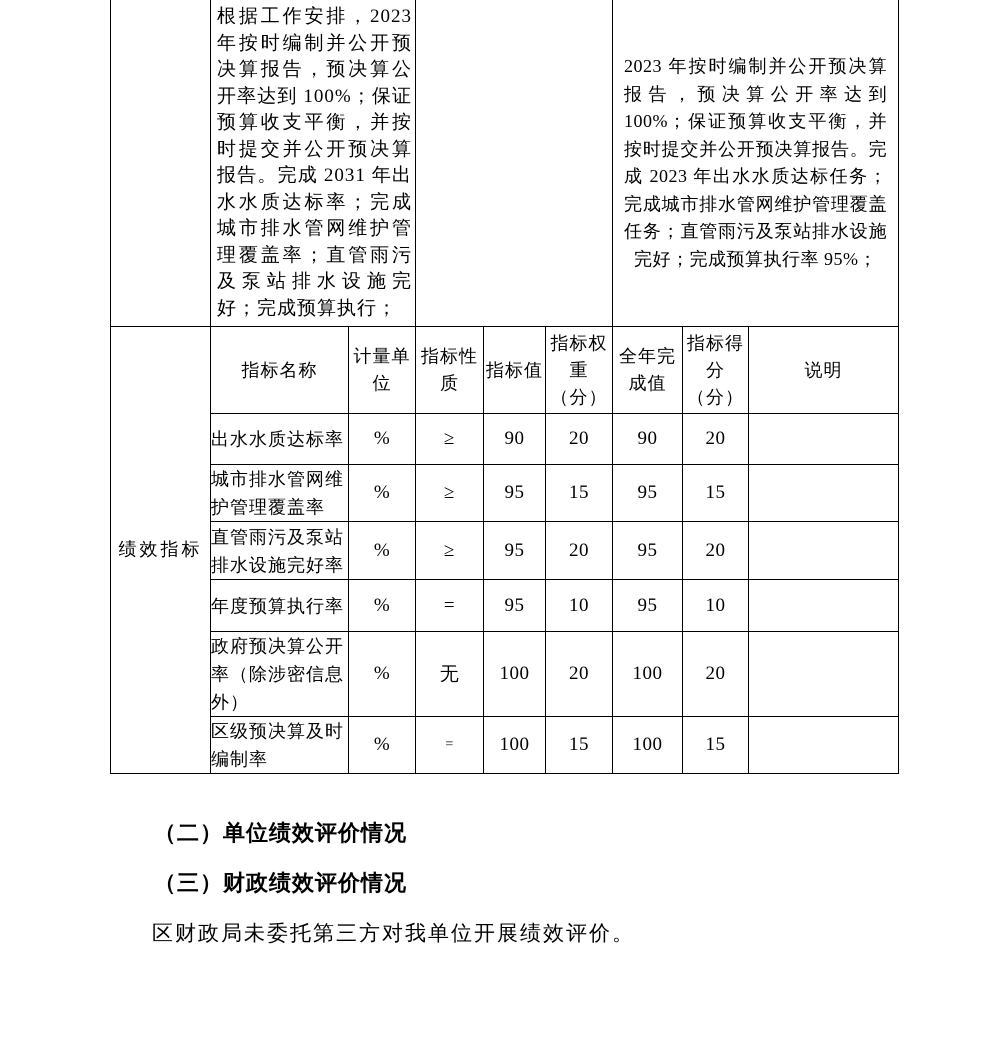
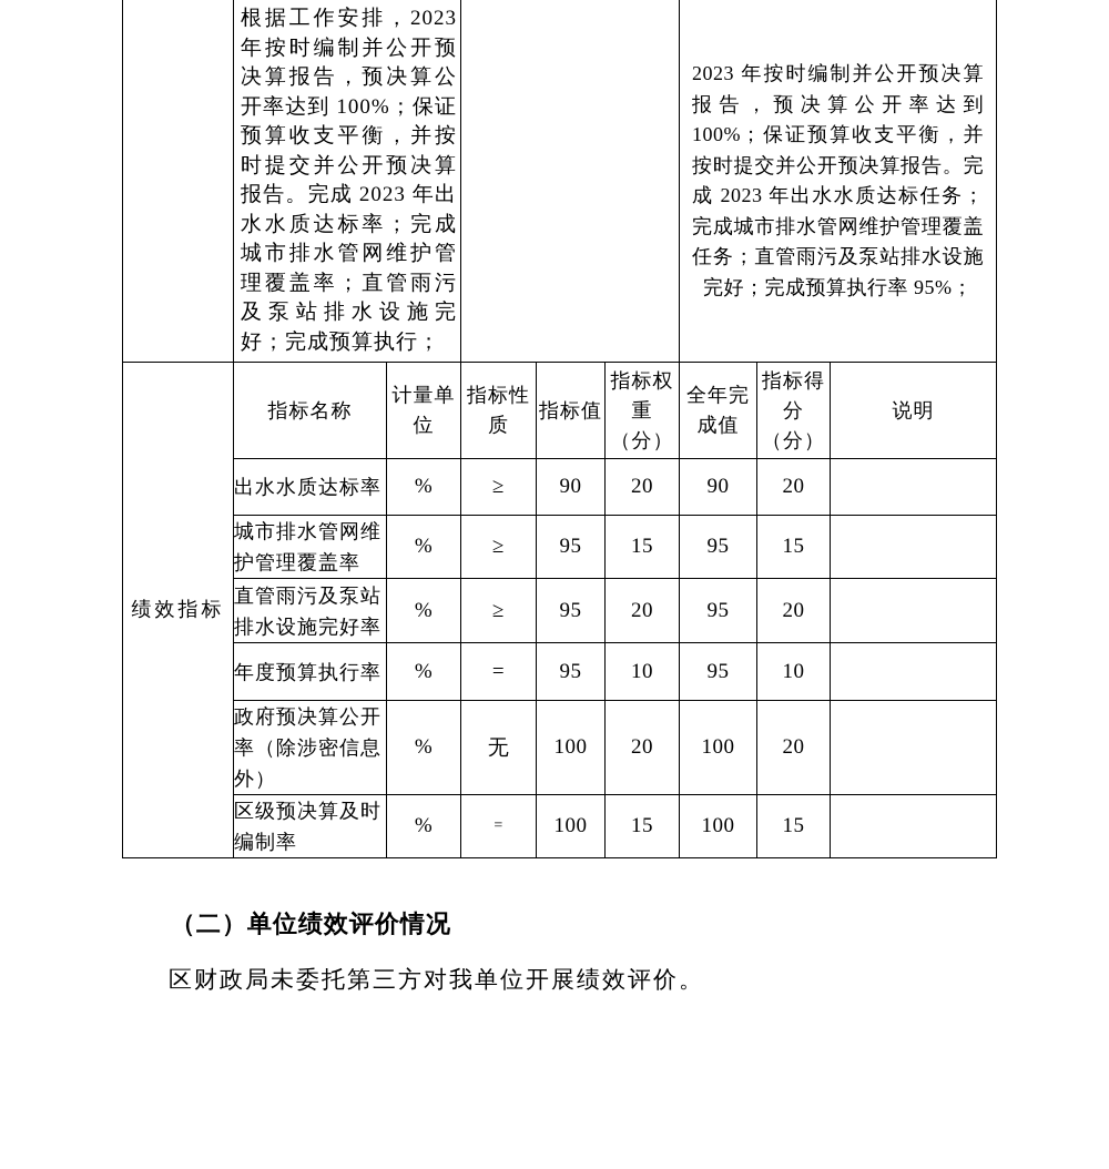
- 	根据工作安排，2023 年按时编制并公开预决算报告，预决算公开率达到 100%；保证预算收支平衡，并按时提交并公开预决算报告。完成 2031 年出水水质达标率；完成城市排水管网维护管理覆盖率；直管雨污及泵站排水设施完好；完成预算执行；		2023 年按时编制并公开预决算报告，预决算公开率达到 100%；保证预算收支平衡，并按时提交并公开预决算报告。完成 2023 年出水水质达标任务；完成城市排水管网维护管理覆盖任务；直管雨污及泵站排水设施完好；完成预算执行率 95%；
+ 	根据工作安排，2023 年按时编制并公开预决算报告，预决算公开率达到 100%；保证预算收支平衡，并按时提交并公开预决算报告。完成 2023 年出水水质达标率；完成城市排水管网维护管理覆盖率；直管雨污及泵站排水设施完好；完成预算执行；		2023 年按时编制并公开预决算报告，预决算公开率达到 100%；保证预算收支平衡，并按时提交并公开预决算报告。完成 2023 年出水水质达标任务；完成城市排水管网维护管理覆盖任务；直管雨污及泵站排水设施完好；完成预算执行率 95%；
  绩效指标	指标名称	计量单 位	指标性 质	指标值	指标权 重 （分）	全年完 成值	指标得 分 （分）	说明
  出水水质达标率	%	≥	90	20	90	20
  城市排水管网维 护管理覆盖率	%	≥	95	15	95	15
  直管雨污及泵站 排水设施完好率	%	≥	95	20	95	20
  年度预算执行率	%	=	95	10	95	10
  政府预决算公开 率（除涉密信息 外）	%	无	100	20	100	20
  区级预决算及时 编制率	%	=	100	15	100	15
  （二）单位绩效评价情况
- （三）财政绩效评价情况
  区财政局未委托第三方对我单位开展绩效评价。
